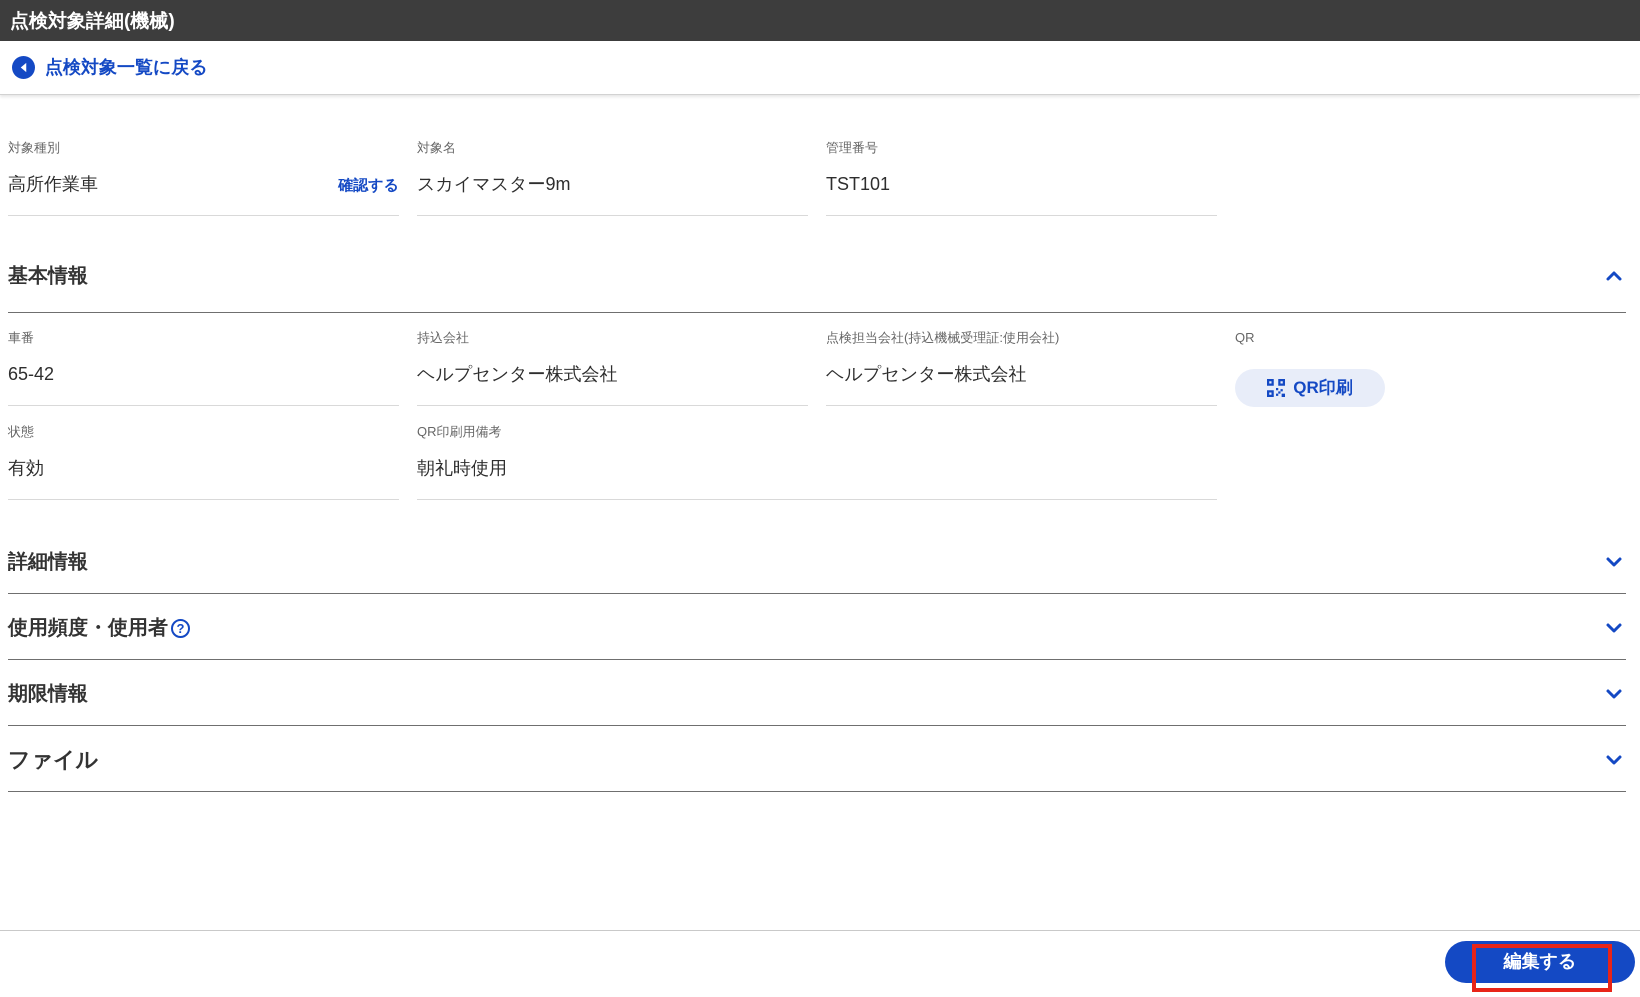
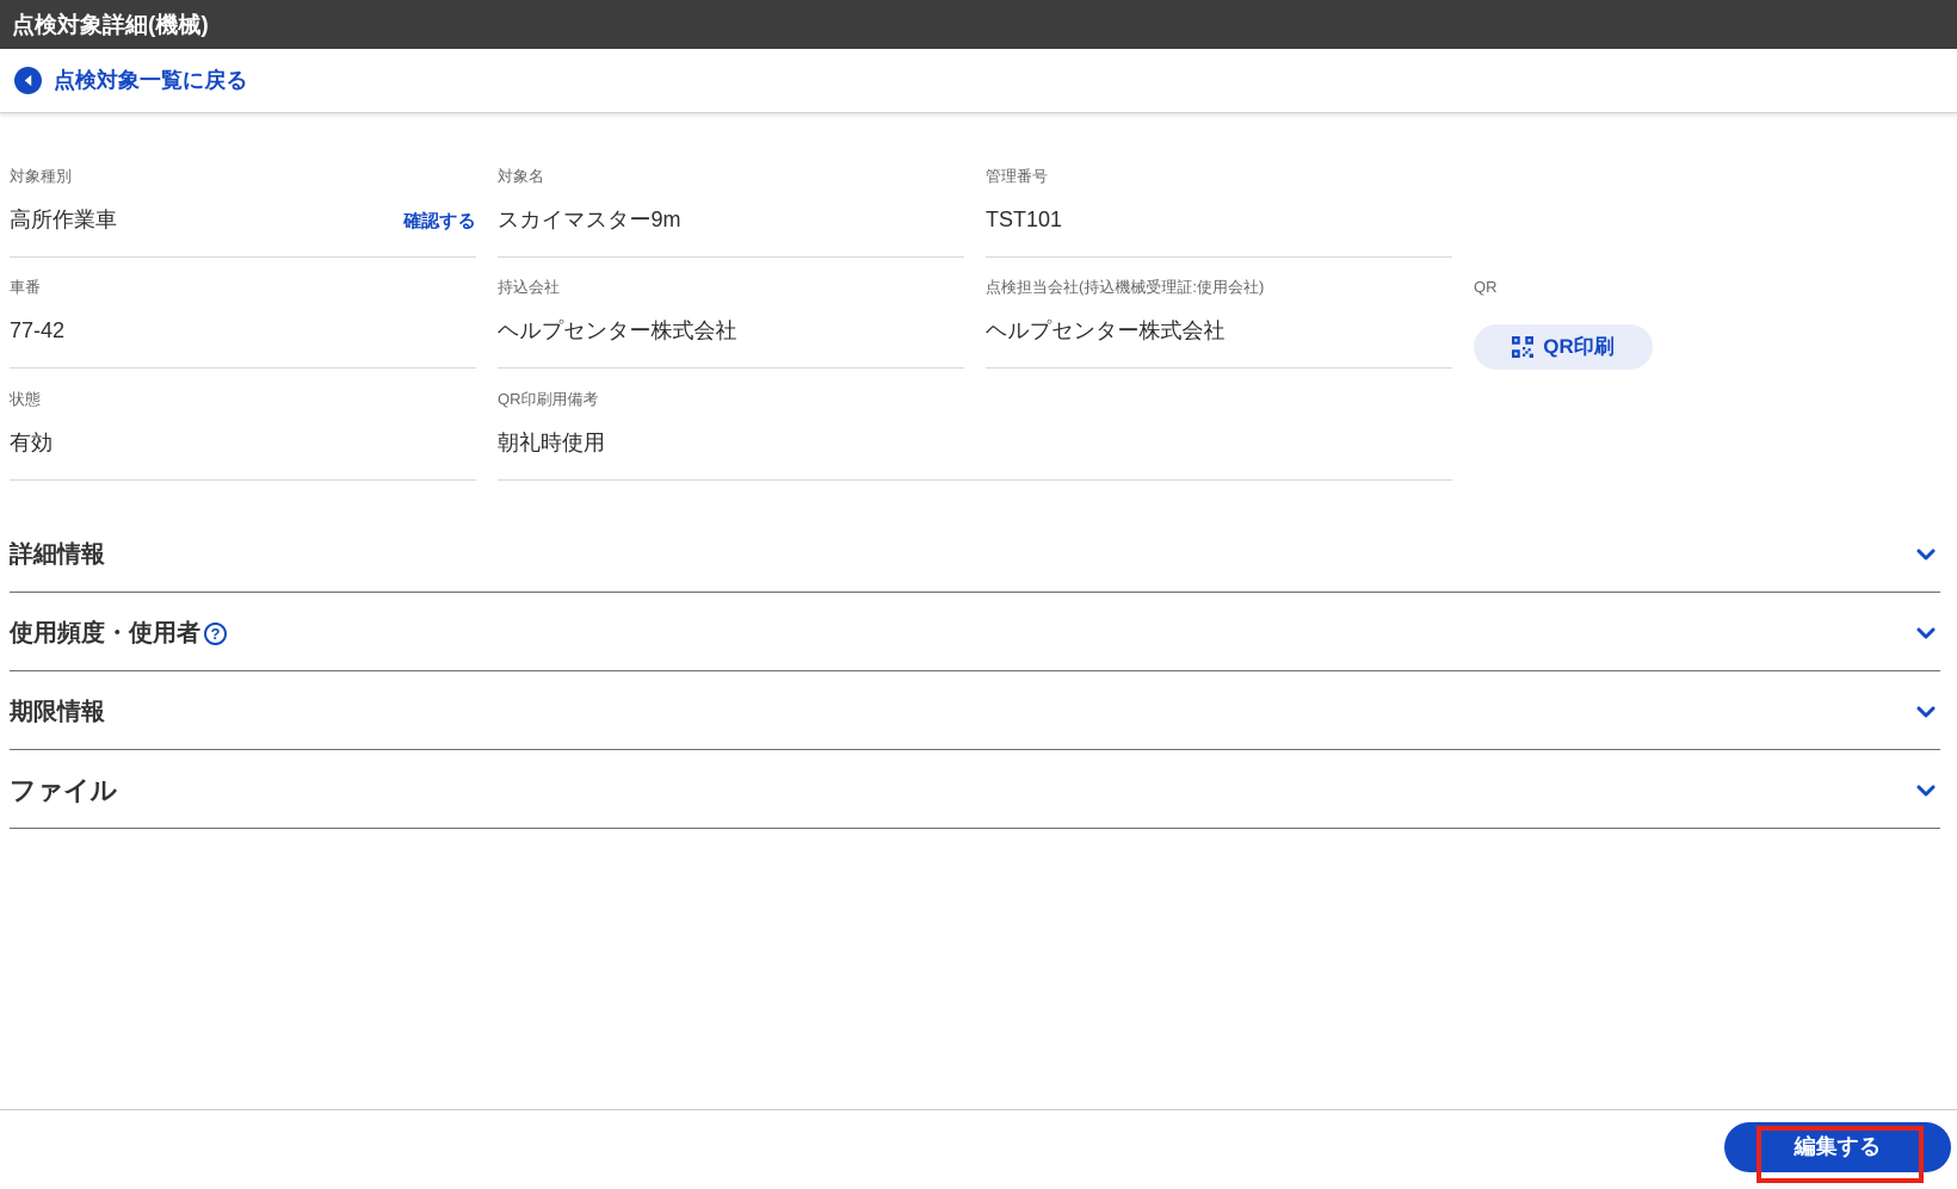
  点検対象詳細(機械)
  点検対象一覧に戻る
  対象種別
  高所作業車
  確認する
  対象名
  スカイマスター9m
  管理番号
  TST101
- 基本情報
  車番
- 65-42
+ 77-42
  持込会社
  ヘルプセンター株式会社
  点検担当会社(持込機械受理証:使用会社)
  ヘルプセンター株式会社
  QR
  QR印刷
  状態
  有効
  QR印刷用備考
  朝礼時使用
  詳細情報
  使用頻度・使用者
  ?
  期限情報
  ファイル
  編集する
